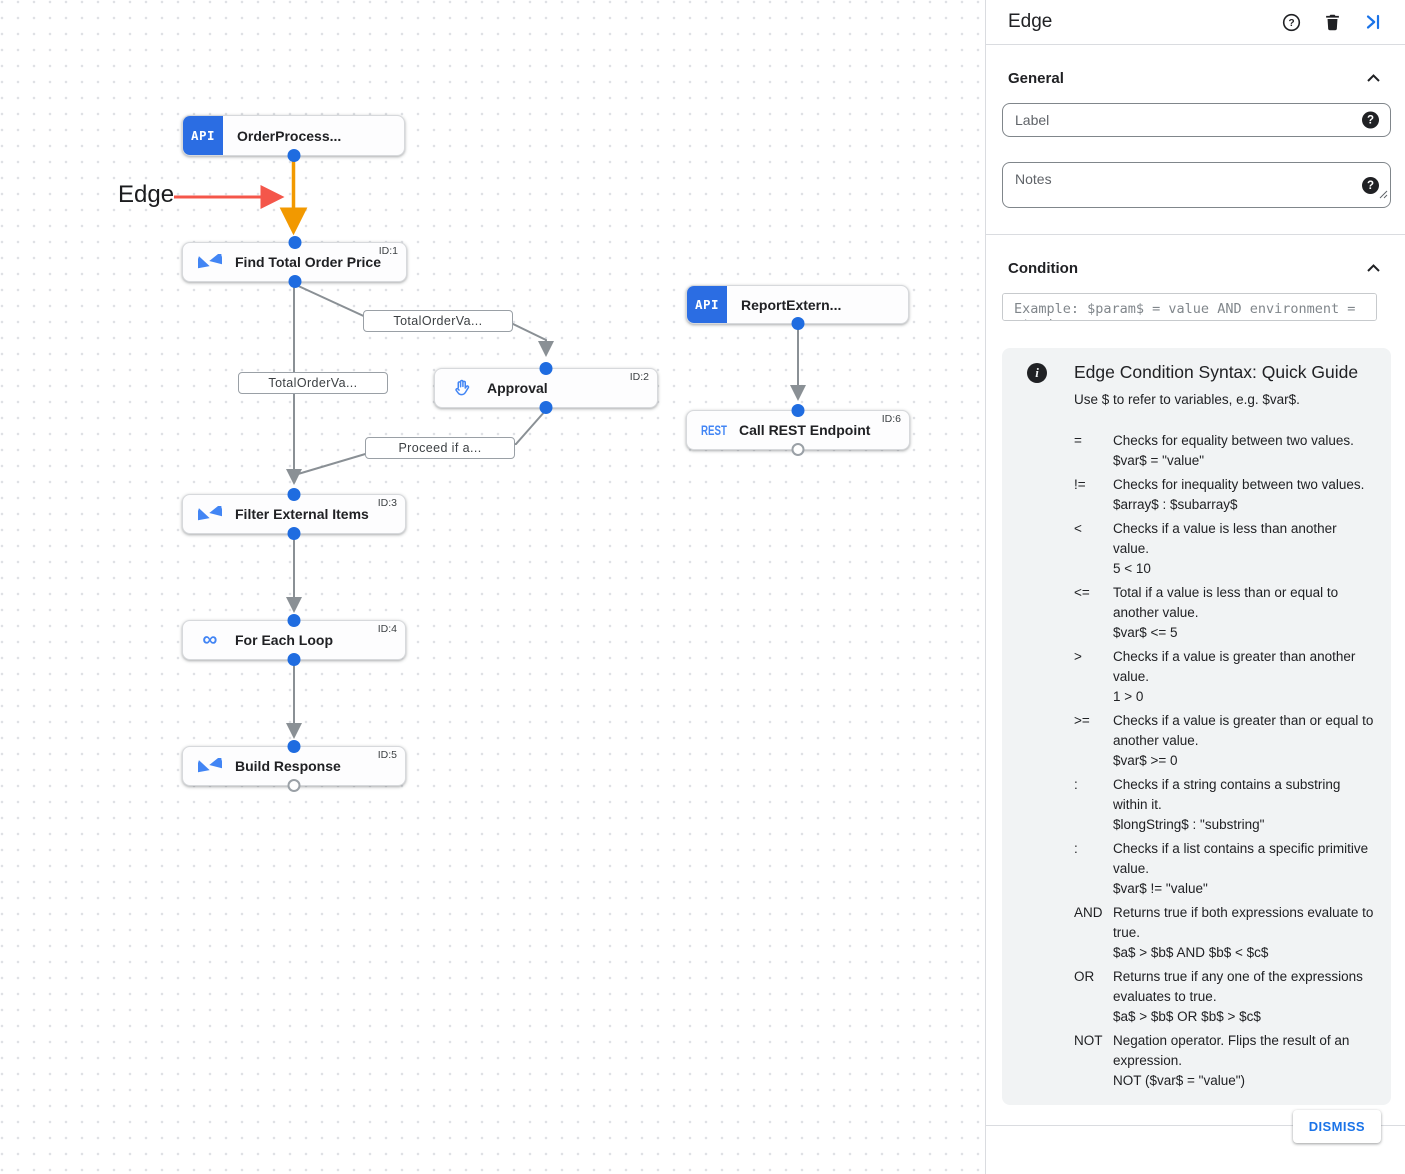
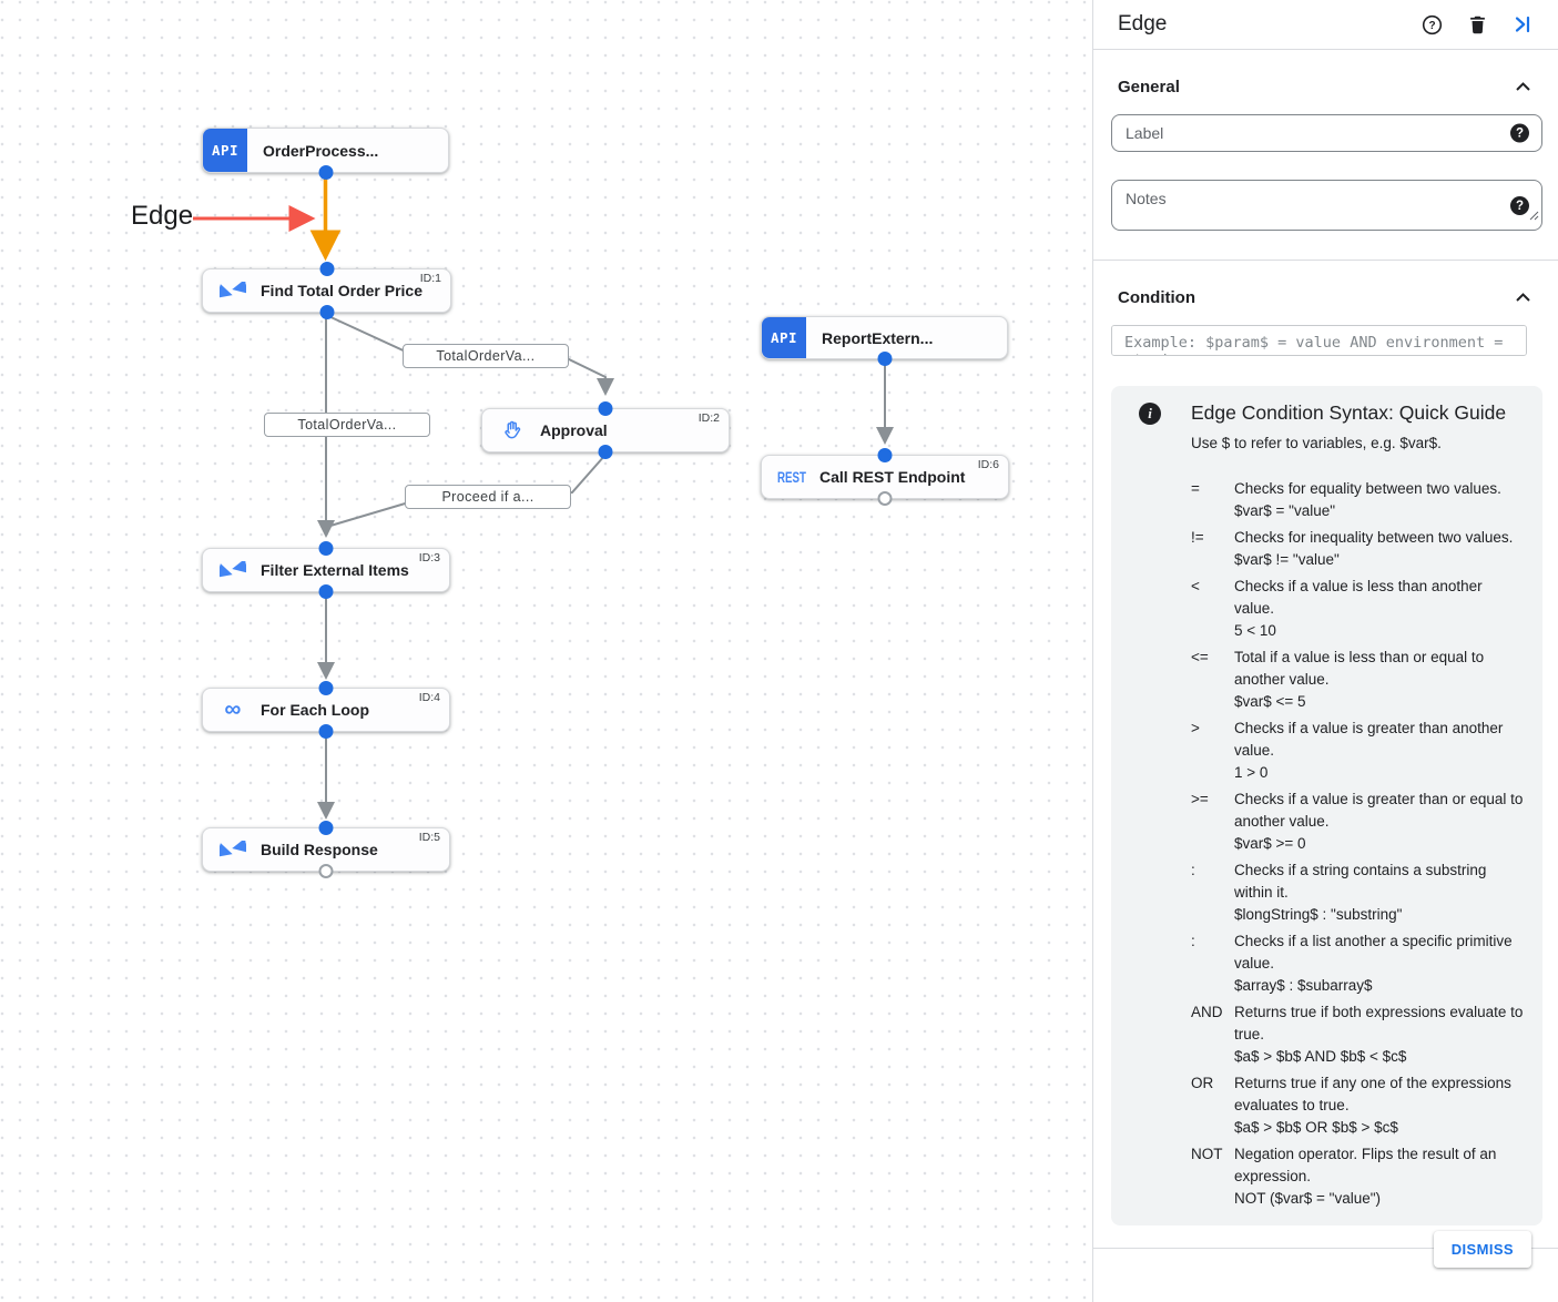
  Edge
  API
  OrderProcess...
  ID:1
  Find Total Order Price
  ID:2
  Approval
  API
  ReportExtern...
  ID:6
  REST
  Call REST Endpoint
  ID:3
  Filter External Items
  ID:4
  ∞
  For Each Loop
  ID:5
  Build Response
  TotalOrderVa...
  TotalOrderVa...
  Proceed if a...
  Edge
  ?
  General
  Label
  ?
  Notes
  ?
  Condition
  i
  Edge Condition Syntax: Quick Guide
  Use $ to refer to variables, e.g. $var$.
  =
  Checks for equality between two values.
  $var$ = "value"
  !=
  Checks for inequality between two values.
- $array$ : $subarray$
+ $var$ != "value"
  <
  Checks if a value is less than another value.
  5 < 10
  <=
  Total if a value is less than or equal to another value.
  $var$ <= 5
  >
  Checks if a value is greater than another value.
  1 > 0
  >=
  Checks if a value is greater than or equal to another value.
  $var$ >= 0
  :
  Checks if a string contains a substring within it.
  $longString$ : "substring"
  :
- Checks if a list contains a specific primitive value.
+ Checks if a list another a specific primitive value.
- $var$ != "value"
+ $array$ : $subarray$
  AND
  Returns true if both expressions evaluate to true.
  $a$ > $b$ AND $b$ < $c$
  OR
  Returns true if any one of the expressions evaluates to true.
  $a$ > $b$ OR $b$ > $c$
  NOT
  Negation operator. Flips the result of an expression.
  NOT ($var$ = "value")
  DISMISS
